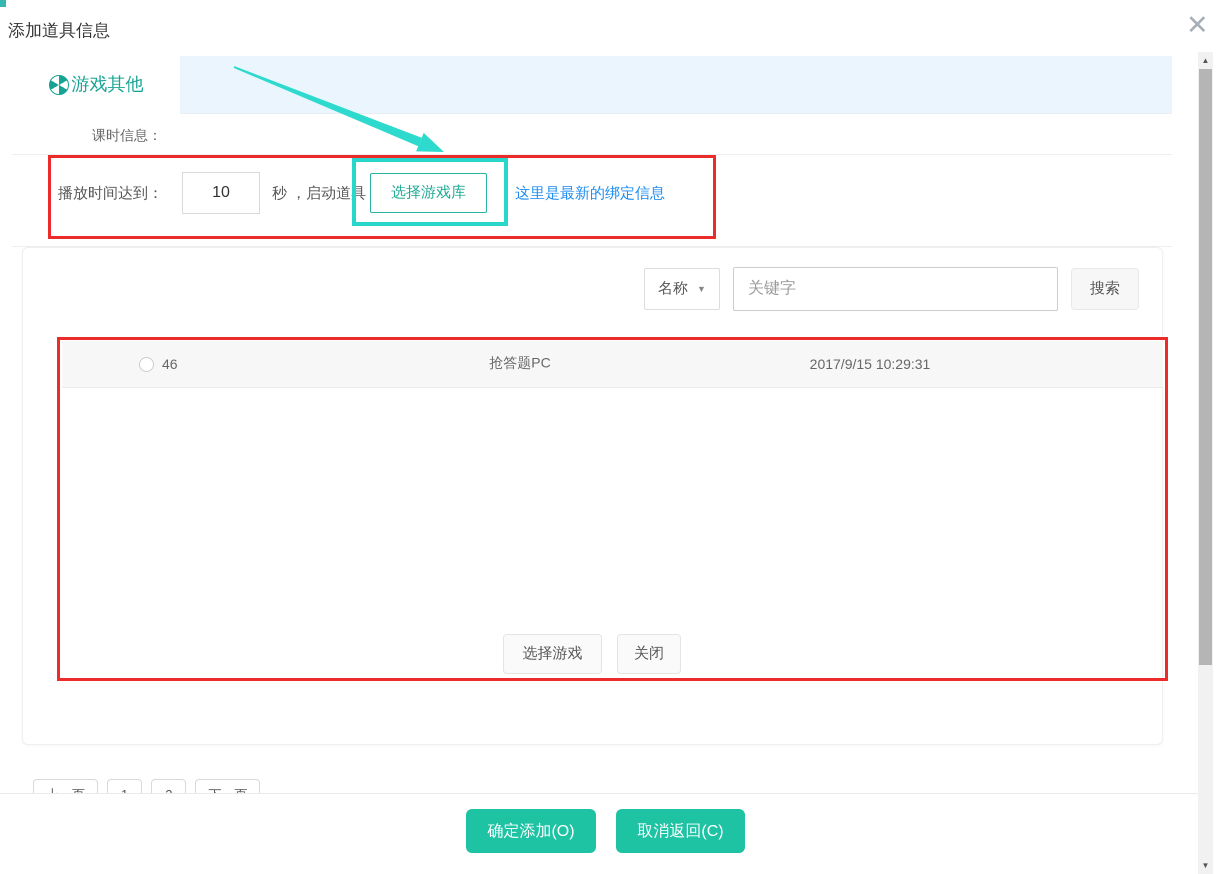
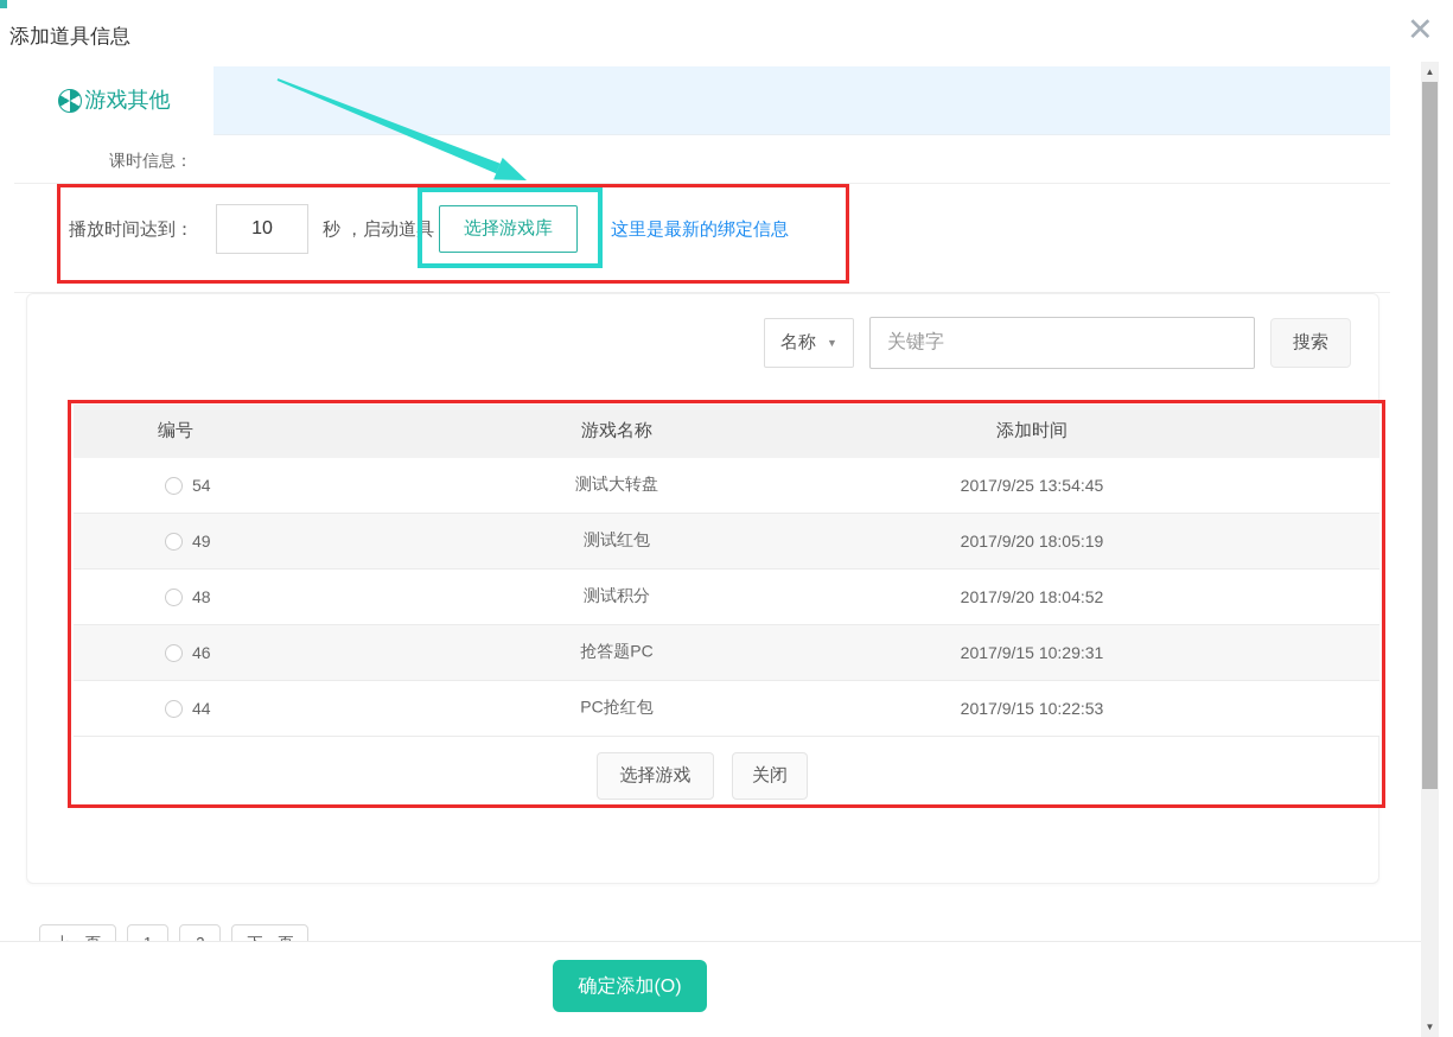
  添加道具信息
  ✕
  游戏其他
  课时信息：
  播放时间达到：
  10
  秒 ，启动道具
  选择游戏库
  这里是最新的绑定信息
  名称
  ▼
  关键字
  搜索
+ 编号
+ 游戏名称
+ 添加时间
+ 54
+ 测试大转盘
+ 2017/9/25 13:54:45
+ 49
+ 测试红包
+ 2017/9/20 18:05:19
+ 48
+ 测试积分
+ 2017/9/20 18:04:52
  46
  抢答题PC
  2017/9/15 10:29:31
+ 44
+ PC抢红包
+ 2017/9/15 10:22:53
  选择游戏
  关闭
  确定添加(O)
- 取消返回(C)
  ▲
  ▼
